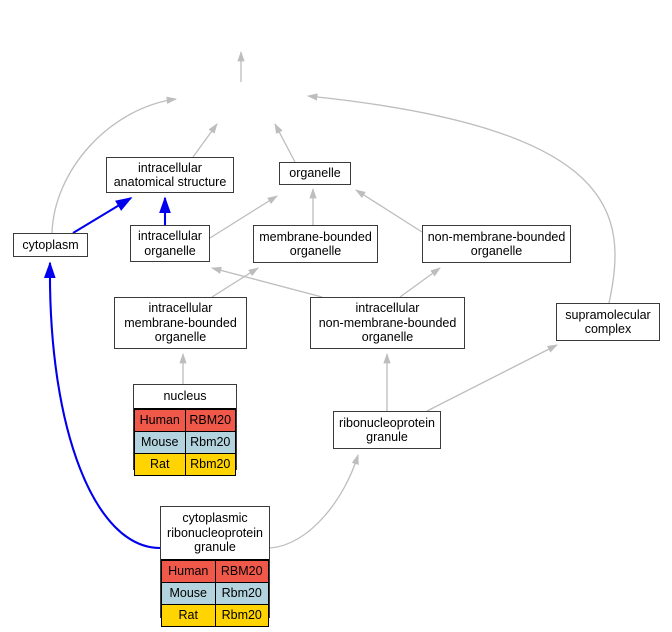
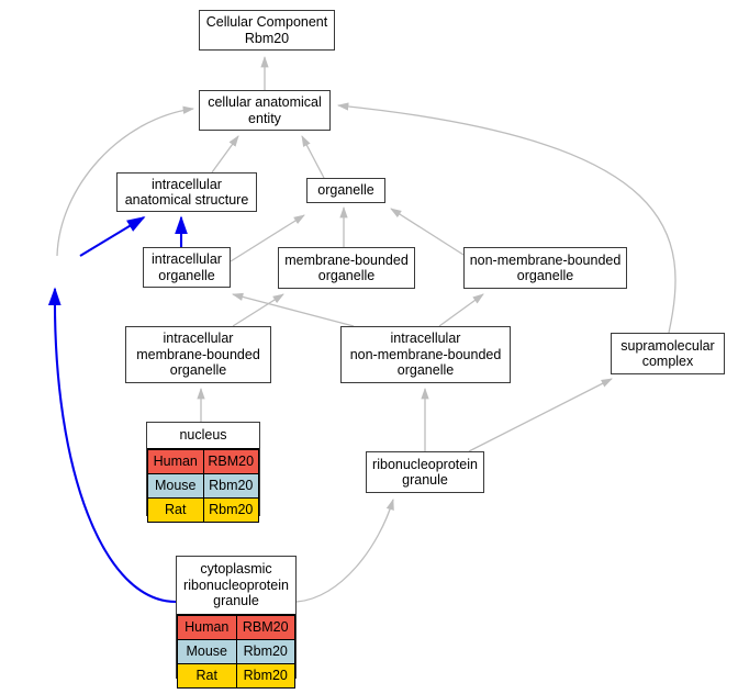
+ Cellular Component
+ Rbm20
+ cellular anatomical
+ entity
  intracellular
  anatomical structure
  organelle
- cytoplasm
  intracellular
  organelle
  membrane-bounded
  organelle
  non-membrane-bounded
  organelle
  intracellular
  membrane-bounded
  organelle
  intracellular
  non-membrane-bounded
  organelle
  supramolecular
  complex
  nucleus
  Human	RBM20
  Mouse	Rbm20
  Rat	Rbm20
  ribonucleoprotein
  granule
  cytoplasmic
  ribonucleoprotein
  granule
  Human	RBM20
  Mouse	Rbm20
  Rat	Rbm20
